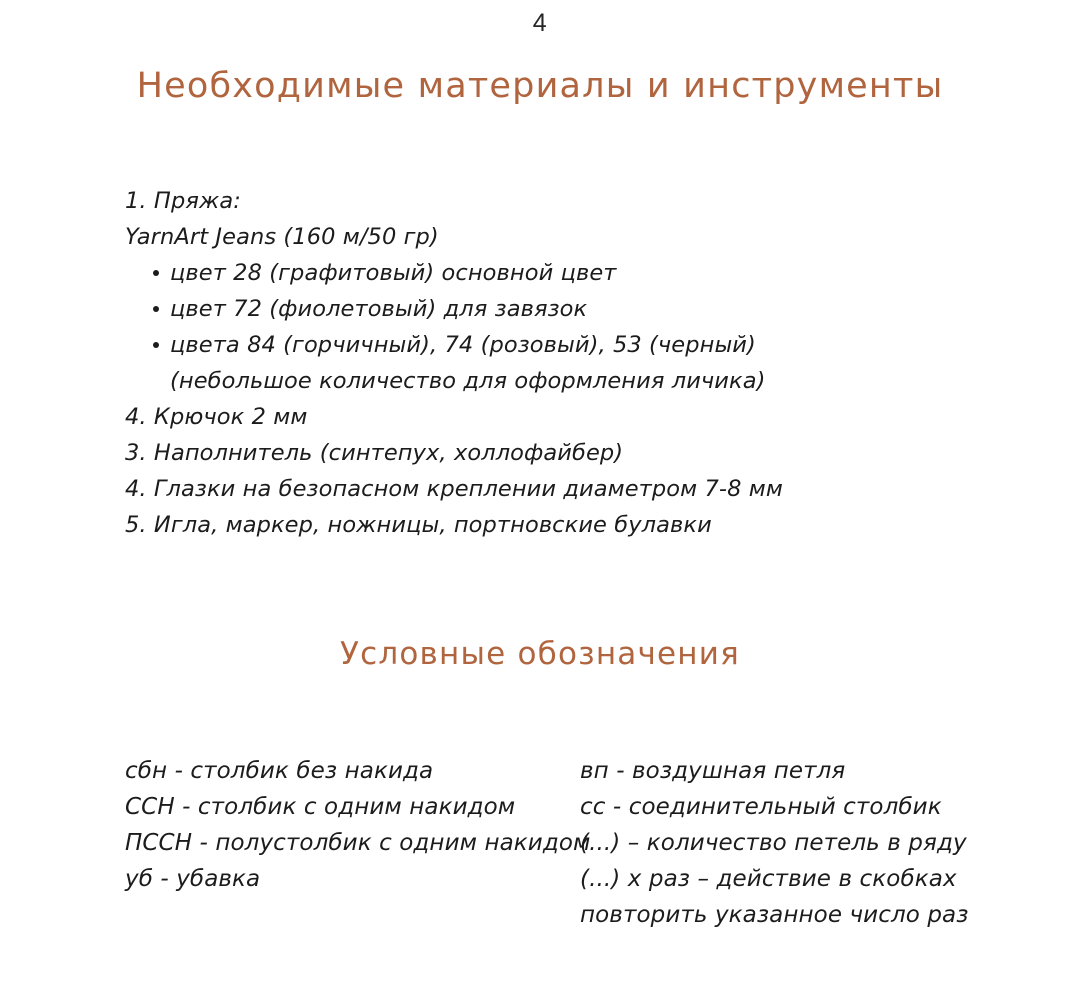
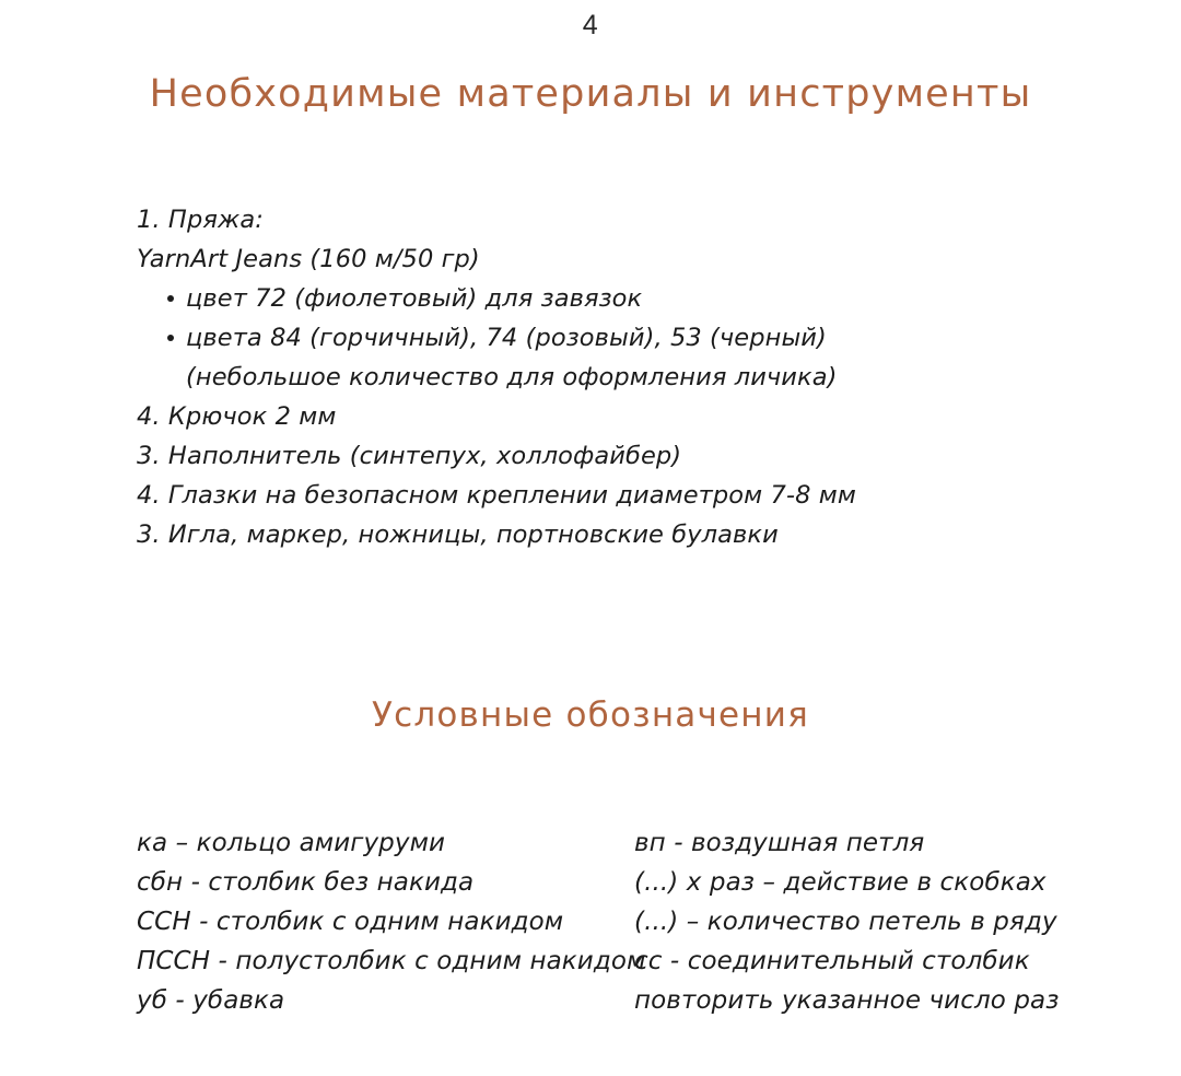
  4
  Необходимые материалы и инструменты
  1. Пряжа:
  YarnArt Jeans (160 м/50 гр)
- цвет 28 (графитовый) основной цвет
  цвет 72 (фиолетовый) для завязок
  цвета 84 (горчичный), 74 (розовый), 53 (черный)
  (небольшое количество для оформления личика)
  4. Крючок 2 мм
  3. Наполнитель (синтепух, холлофайбер)
  4. Глазки на безопасном креплении диаметром 7-8 мм
- 5. Игла, маркер, ножницы, портновские булавки
+ 3. Игла, маркер, ножницы, портновские булавки
  Условные обозначения
+ ка – кольцо амигуруми
  сбн - столбик без накида
  ССН - столбик с одним накидом
  ПССН - полустолбик с одним накидо
  уб - убавка
  вп - воздушная петля
- сс - соединительный столбик
+ (...) х раз – действие в скобках
  (...) – количество петель в ряду
- (...) х раз – действие в скобках
+ сс - соединительный столбик
  повторить указанное число раз
